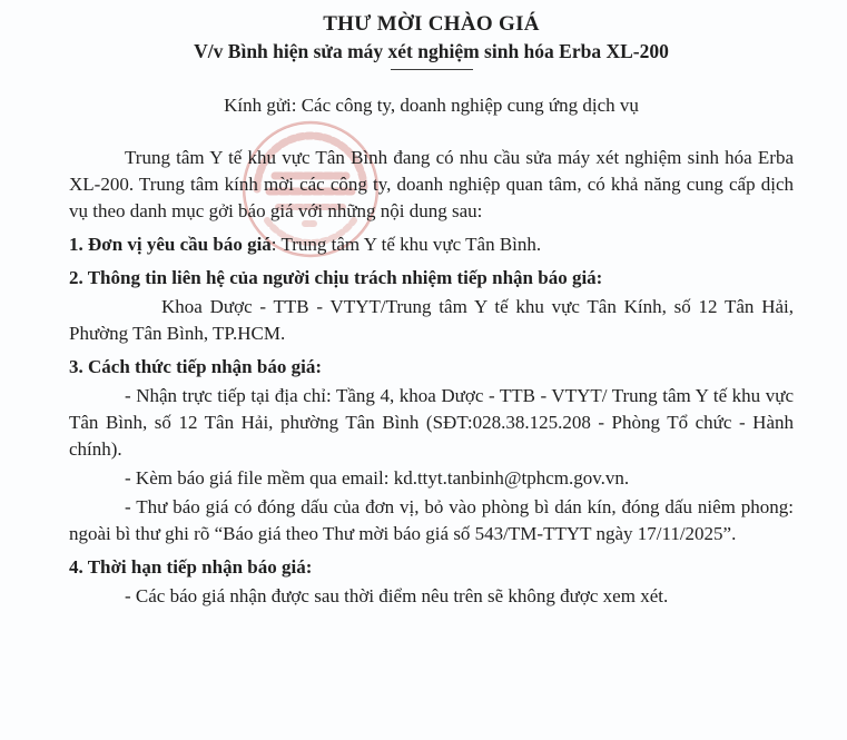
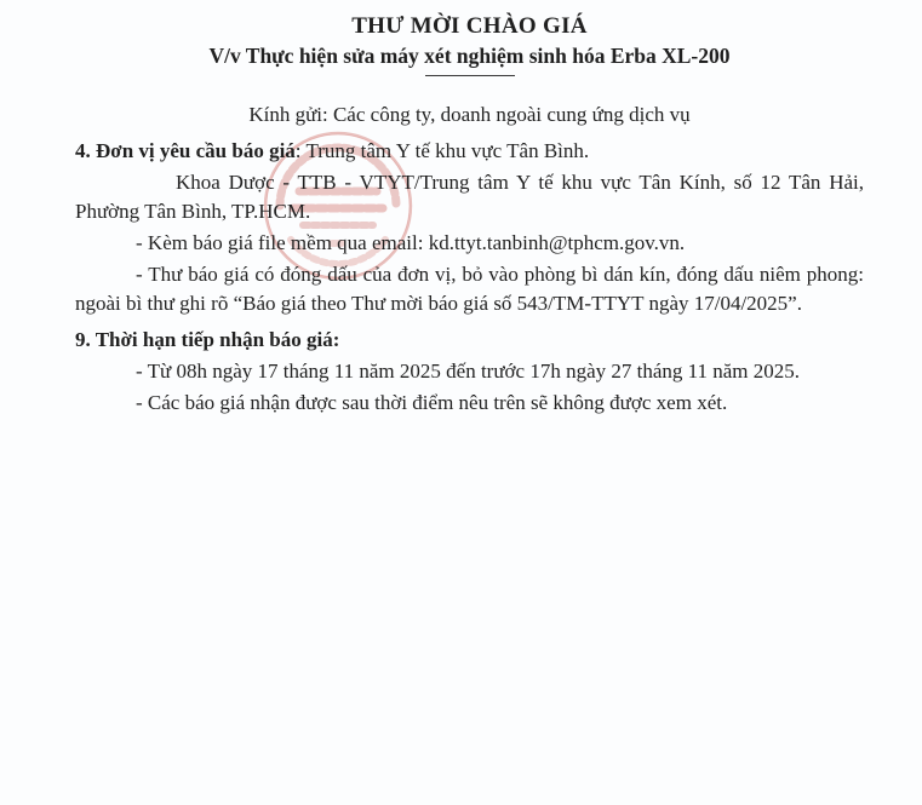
  THƯ MỜI CHÀO GIÁ
- V/v Bình hiện sửa máy xét nghiệm sinh hóa Erba XL-200
+ V/v Thực hiện sửa máy xét nghiệm sinh hóa Erba XL-200
- Kính gửi: Các công ty, doanh nghiệp cung ứng dịch vụ
+ Kính gửi: Các công ty, doanh ngoài cung ứng dịch vụ
- Trung tâm Y tế khu vực Tân Bình đang có nhu cầu sửa máy xét nghiệm sinh hóa Erba XL-200. Trung tâm kính mời các công ty, doanh nghiệp quan tâm, có khả năng cung cấp dịch vụ theo danh mục gởi báo giá với những nội dung sau:
- 1. Đơn vị yêu cầu báo giá: Trung tâm Y tế khu vực Tân Bình.
+ 4. Đơn vị yêu cầu báo giá: Trung tâm Y tế khu vực Tân Bình.
- 2. Thông tin liên hệ của người chịu trách nhiệm tiếp nhận báo giá:
  Khoa Dược - TTB - VTYT/Trung tâm Y tế khu vực Tân Kính, số 12 Tân Hải, Phường Tân Bình, TP.HCM.
- 3. Cách thức tiếp nhận báo giá:
- - Nhận trực tiếp tại địa chỉ: Tầng 4, khoa Dược - TTB - VTYT/ Trung tâm Y tế khu vực Tân Bình, số 12 Tân Hải, phường Tân Bình (SĐT:028.38.125.208 - Phòng Tổ chức - Hành chính).
  - Kèm báo giá file mềm qua email: kd.ttyt.tanbinh@tphcm.gov.vn.
- - Thư báo giá có đóng dấu của đơn vị, bỏ vào phòng bì dán kín, đóng dấu niêm phong: ngoài bì thư ghi rõ “Báo giá theo Thư mời báo giá số 543/TM-TTYT ngày 17/11/2025”.
+ - Thư báo giá có đóng dấu của đơn vị, bỏ vào phòng bì dán kín, đóng dấu niêm phong: ngoài bì thư ghi rõ “Báo giá theo Thư mời báo giá số 543/TM-TTYT ngày 17/04/2025”.
- 4. Thời hạn tiếp nhận báo giá:
+ 9. Thời hạn tiếp nhận báo giá:
+ - Từ 08h ngày 17 tháng 11 năm 2025 đến trước 17h ngày 27 tháng 11 năm 2025.
  - Các báo giá nhận được sau thời điểm nêu trên sẽ không được xem xét.
